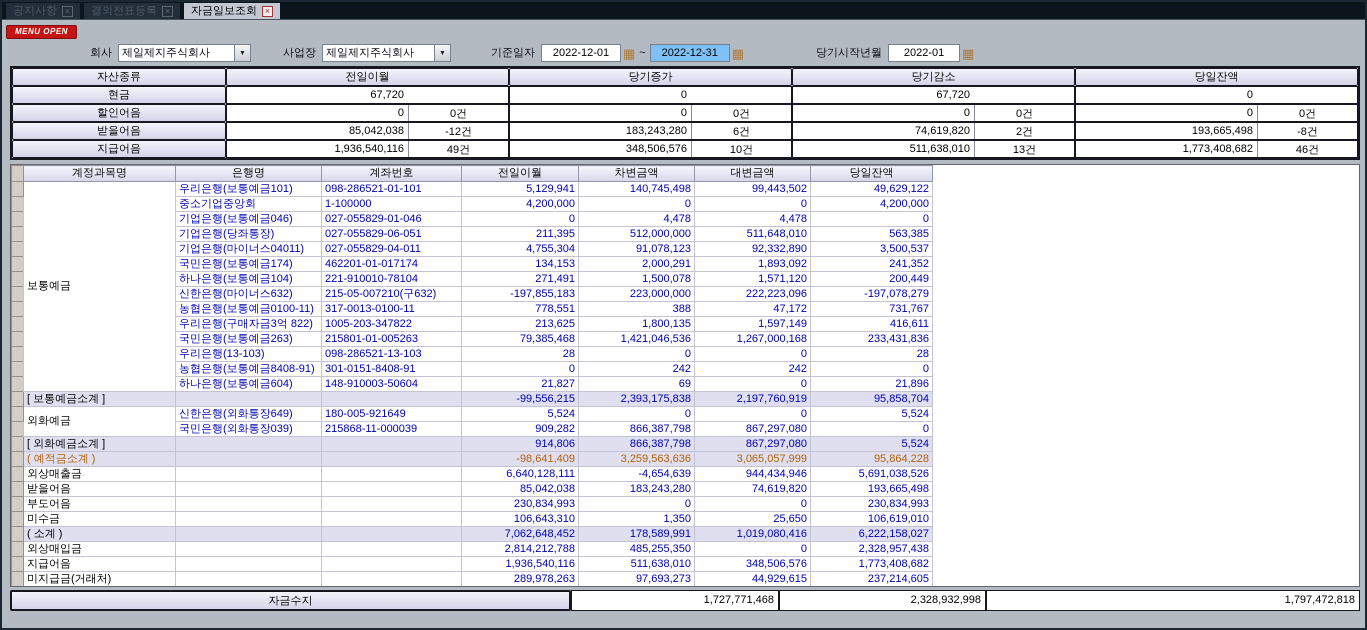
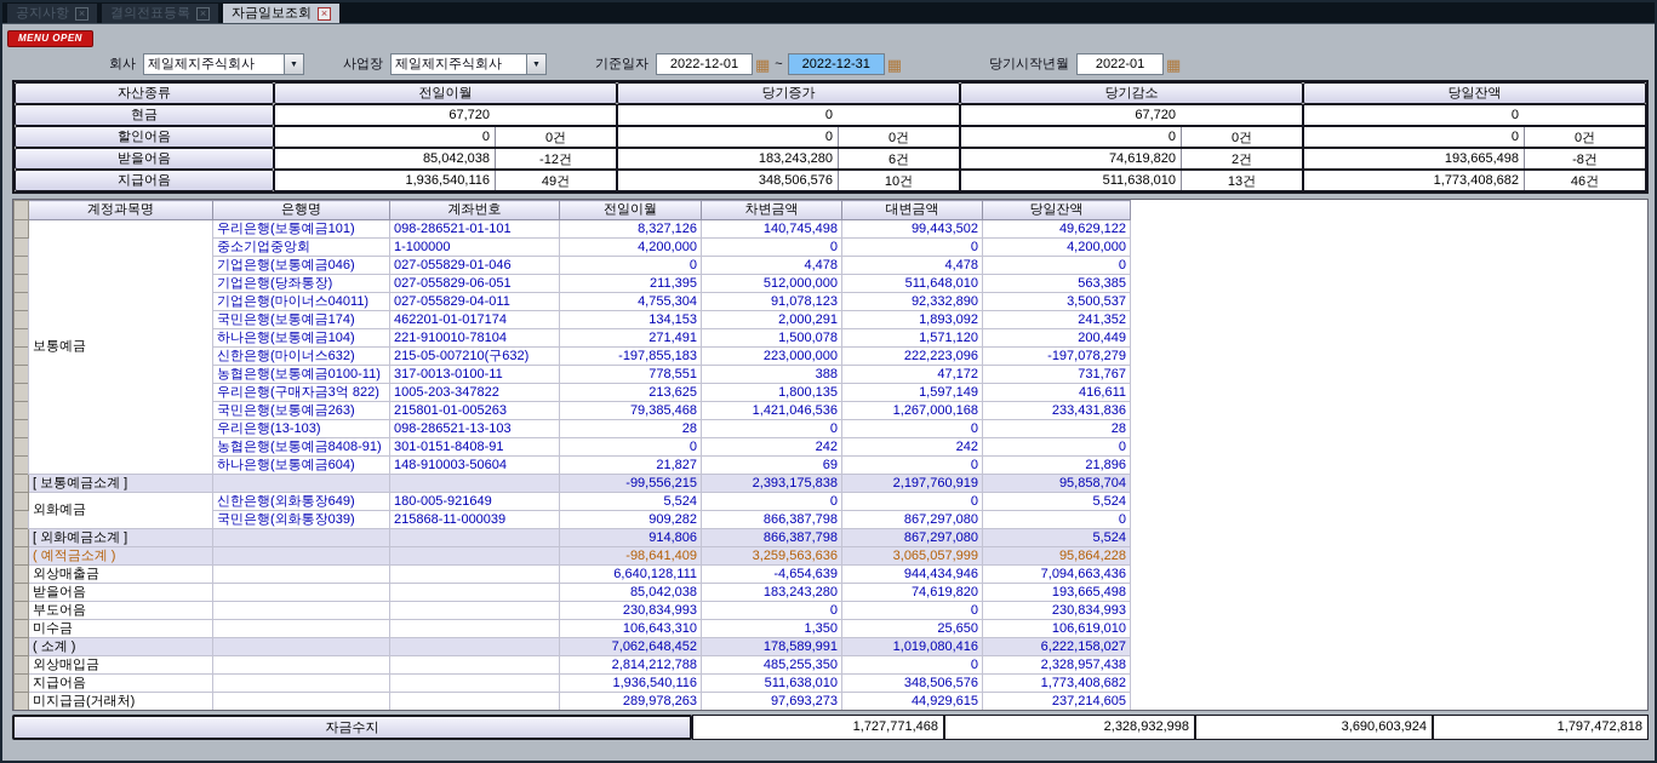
  공지사항
  ×
  결의전표등록
  ×
  자금일보조회
  ×
  MENU OPEN
  회사
  제일제지주식회사
  사업장
  제일제지주식회사
  기준일자
  2022-12-01
  ▦
  ~
  2022-12-31
  ▦
  당기시작년월
  2022-01
  ▦
  자산종류
  전일이월
  당기증가
  당기감소
  당일잔액
  현금
  67,720
  0
  67,720
  0
  할인어음
  0
  0건
  0
  0건
  0
  0건
  0
  0건
  받을어음
  85,042,038
  -12건
  183,243,280
  6건
  74,619,820
  2건
  193,665,498
  -8건
  지급어음
  1,936,540,116
  49건
  348,506,576
  10건
  511,638,010
  13건
  1,773,408,682
  46건
  	계정과목명	은행명	계좌번호	전일이월	차변금액	대변금액	당일잔액
- 	보통예금	우리은행(보통예금101)	098-286521-01-101	5,129,941	140,745,498	99,443,502	49,629,122
+ 	보통예금	우리은행(보통예금101)	098-286521-01-101	8,327,126	140,745,498	99,443,502	49,629,122
  	중소기업중앙회	1-100000	4,200,000	0	0	4,200,000
  	기업은행(보통예금046)	027-055829-01-046	0	4,478	4,478	0
  	기업은행(당좌통장)	027-055829-06-051	211,395	512,000,000	511,648,010	563,385
  	기업은행(마이너스04011)	027-055829-04-011	4,755,304	91,078,123	92,332,890	3,500,537
  	국민은행(보통예금174)	462201-01-017174	134,153	2,000,291	1,893,092	241,352
  	하나은행(보통예금104)	221-910010-78104	271,491	1,500,078	1,571,120	200,449
  	신한은행(마이너스632)	215-05-007210(구632)	-197,855,183	223,000,000	222,223,096	-197,078,279
  	농협은행(보통예금0100-11)	317-0013-0100-11	778,551	388	47,172	731,767
  	우리은행(구매자금3억 822)	1005-203-347822	213,625	1,800,135	1,597,149	416,611
  	국민은행(보통예금263)	215801-01-005263	79,385,468	1,421,046,536	1,267,000,168	233,431,836
  	우리은행(13-103)	098-286521-13-103	28	0	0	28
  	농협은행(보통예금8408-91)	301-0151-8408-91	0	242	242	0
  	하나은행(보통예금604)	148-910003-50604	21,827	69	0	21,896
  	[ 보통예금소계 ]			-99,556,215	2,393,175,838	2,197,760,919	95,858,704
  	외화예금	신한은행(외화통장649)	180-005-921649	5,524	0	0	5,524
  	국민은행(외화통장039)	215868-11-000039	909,282	866,387,798	867,297,080	0
  	[ 외화예금소계 ]			914,806	866,387,798	867,297,080	5,524
  	( 예적금소계 )			-98,641,409	3,259,563,636	3,065,057,999	95,864,228
- 	외상매출금			6,640,128,111	-4,654,639	944,434,946	5,691,038,526
+ 	외상매출금			6,640,128,111	-4,654,639	944,434,946	7,094,663,436
  	받을어음			85,042,038	183,243,280	74,619,820	193,665,498
  	부도어음			230,834,993	0	0	230,834,993
  	미수금			106,643,310	1,350	25,650	106,619,010
  	( 소계 )			7,062,648,452	178,589,991	1,019,080,416	6,222,158,027
  	외상매입금			2,814,212,788	485,255,350	0	2,328,957,438
  	지급어음			1,936,540,116	511,638,010	348,506,576	1,773,408,682
  	미지급금(거래처)			289,978,263	97,693,273	44,929,615	237,214,605
  자금수지
  1,727,771,468
  2,328,932,998
+ 3,690,603,924
  1,797,472,818
